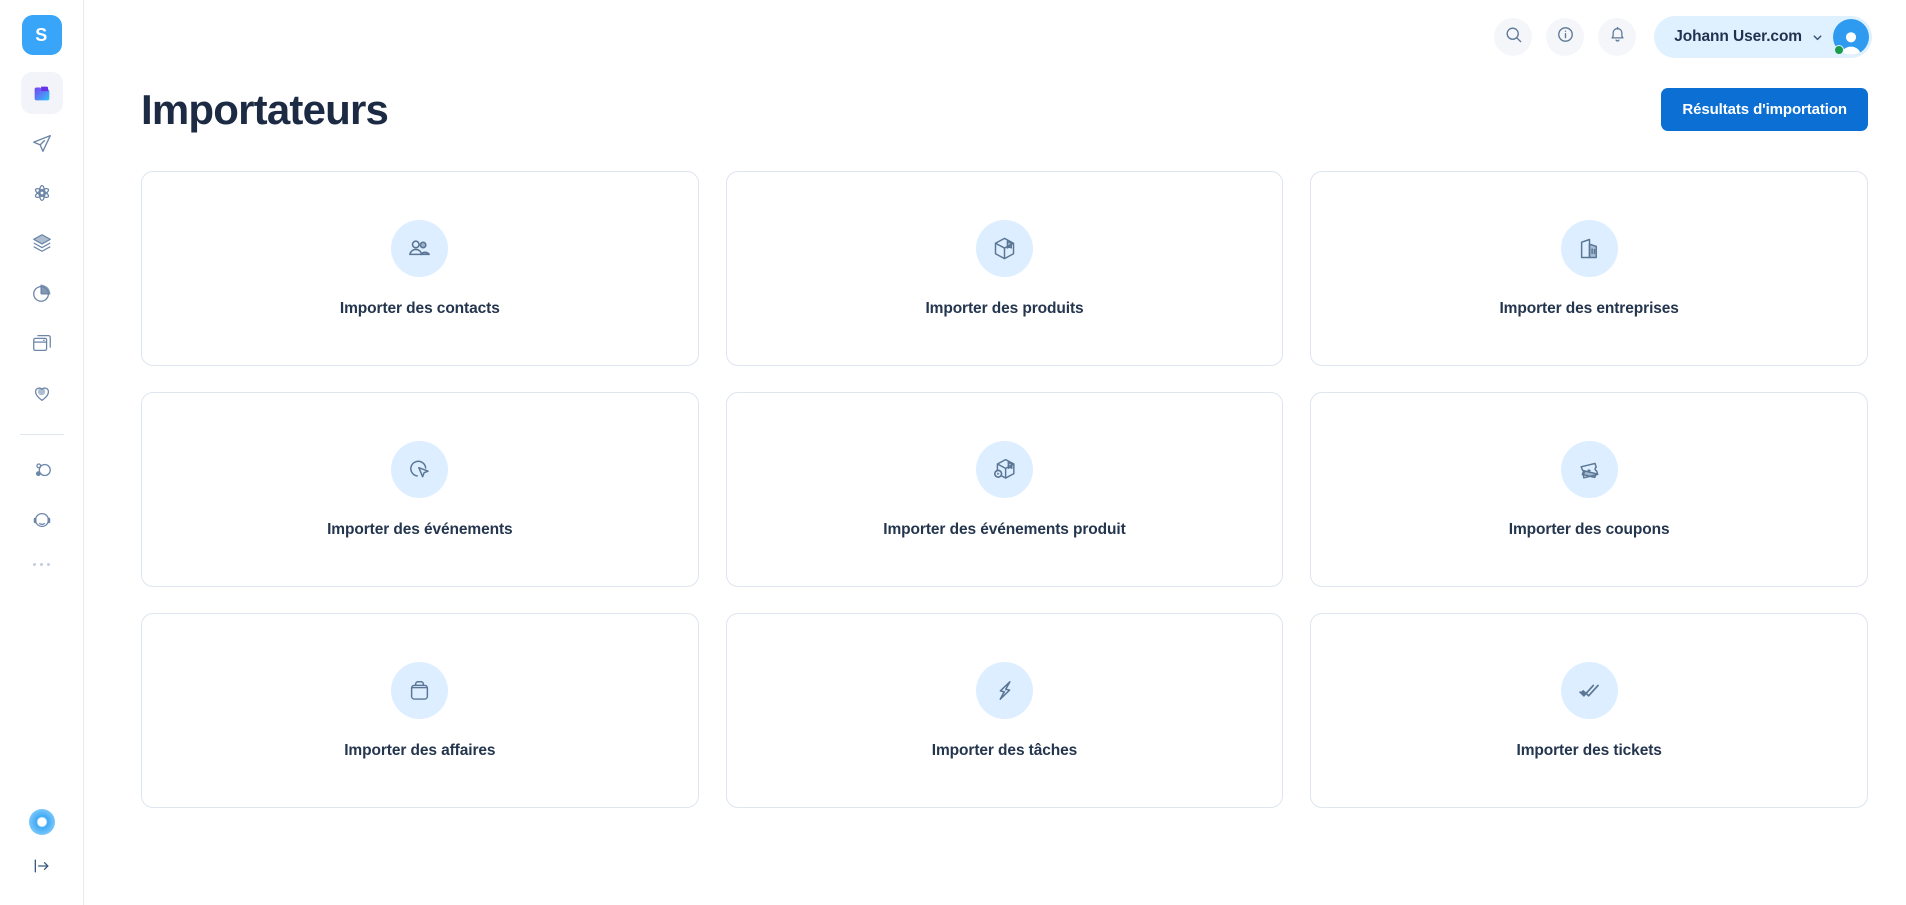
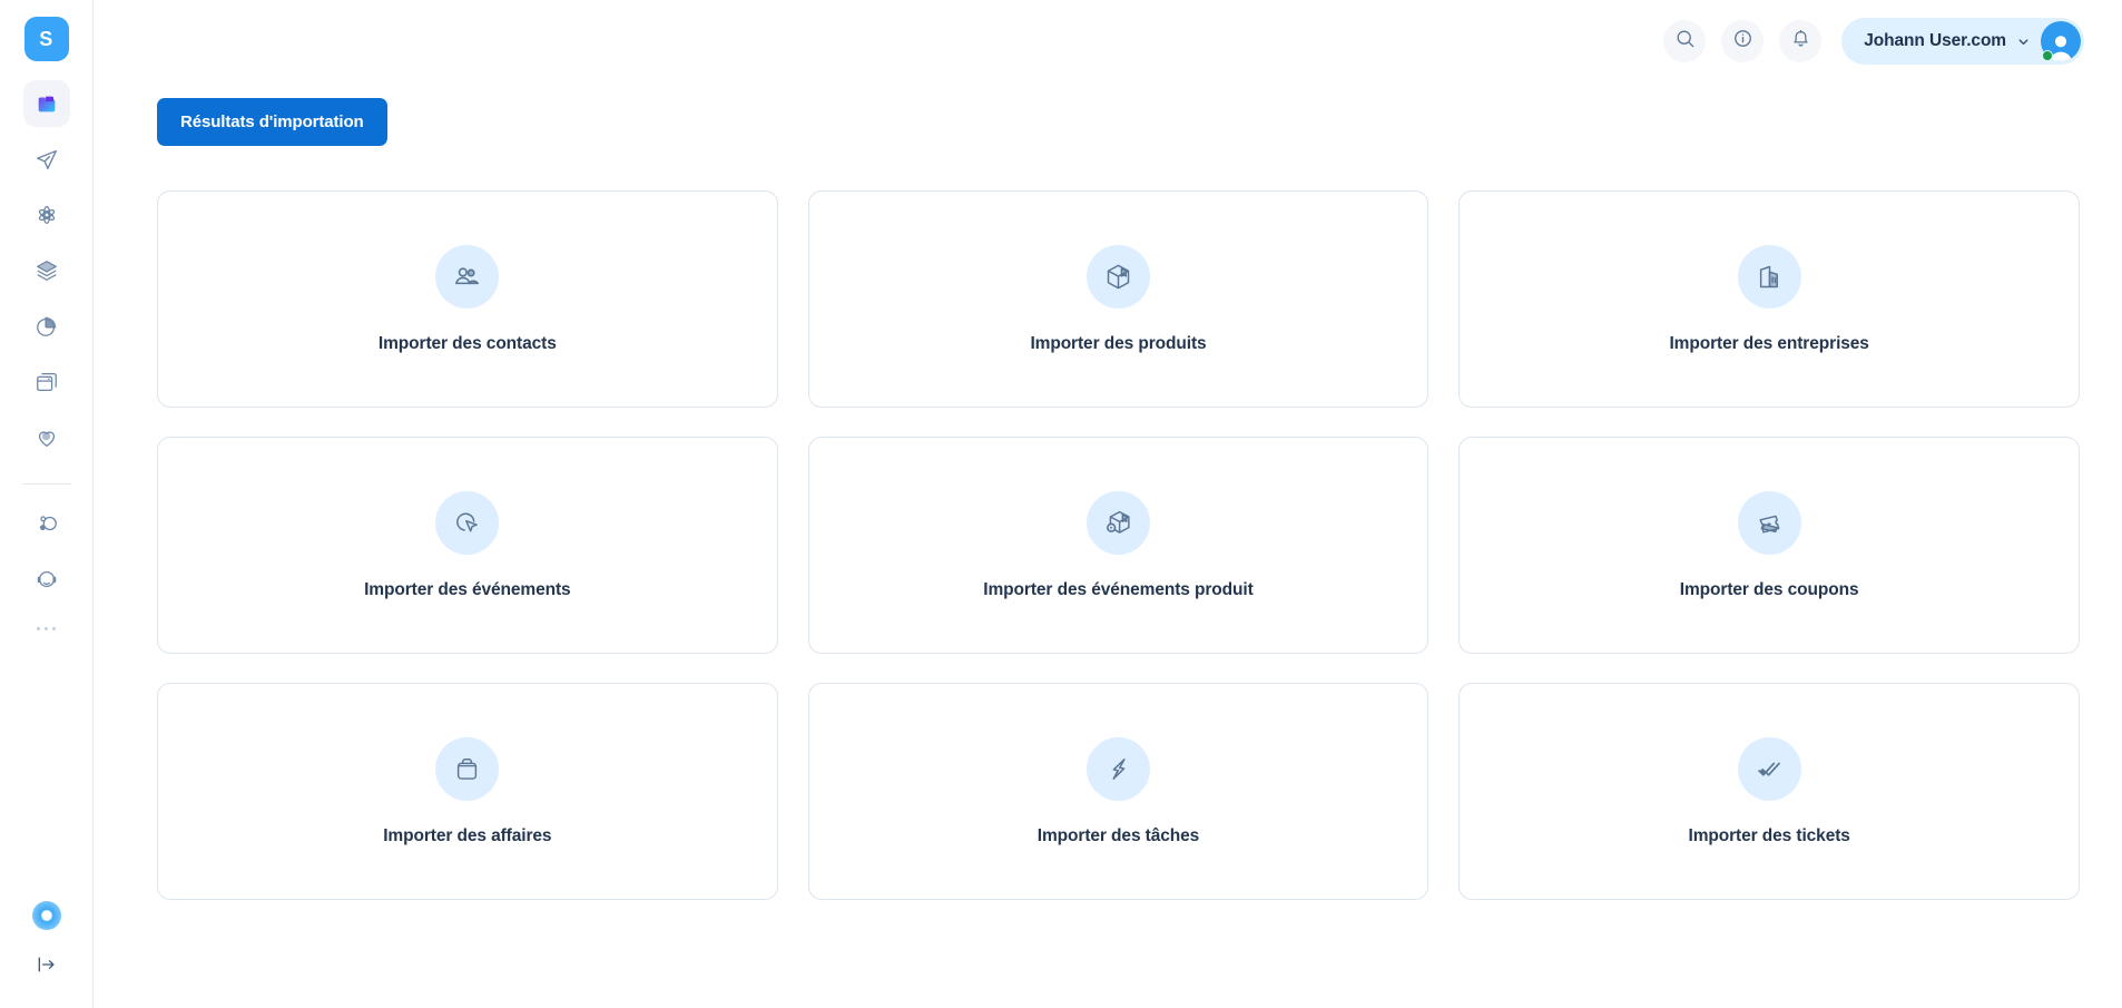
  S
  Johann User.com
- Importateurs
  Résultats d'importation
  Importer des contacts
  Importer des produits
  Importer des entreprises
  Importer des événements
  Importer des événements produit
  Importer des coupons
  Importer des affaires
  Importer des tâches
  Importer des tickets
